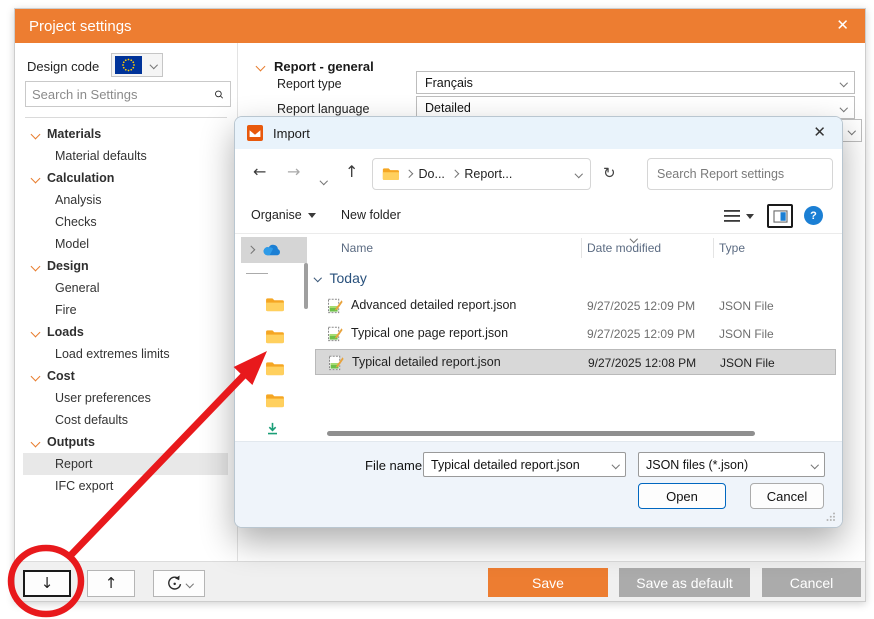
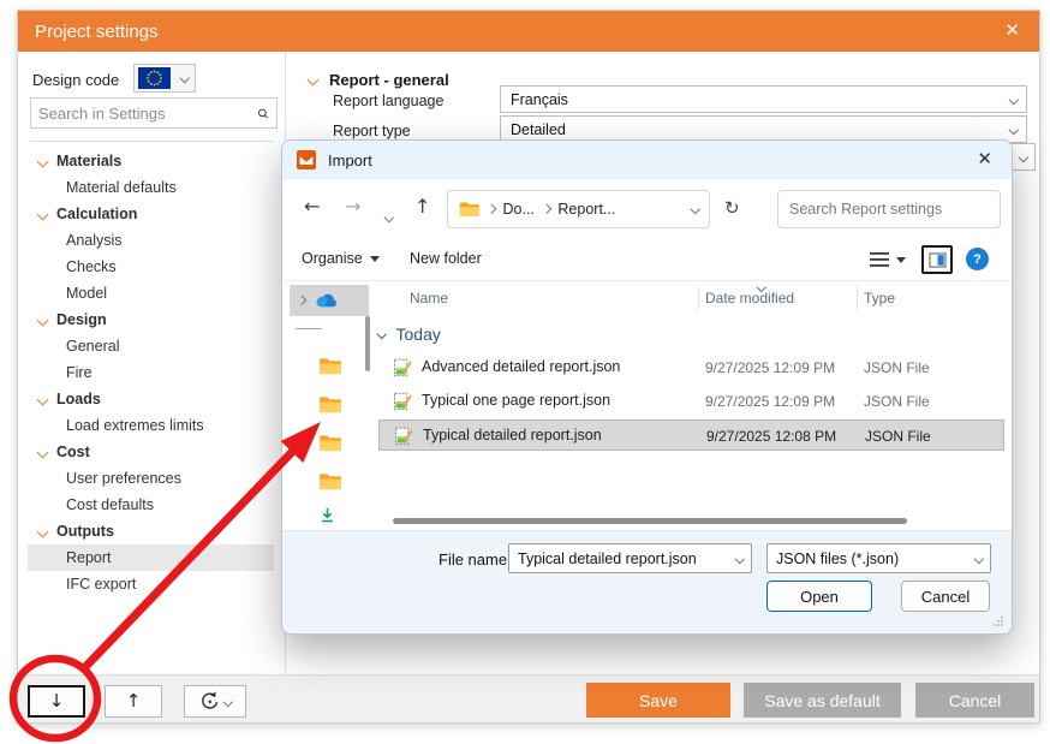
  Project settings
  ✕
  Design code
  Search in Settings
  Materials
  Material defaults
  Calculation
  Analysis
  Checks
  Model
  Design
  General
  Fire
  Loads
  Load extremes limits
  Cost
  User preferences
  Cost defaults
  Outputs
  Report
  IFC export
  Report - general
- Report type
+ Report language
  Français
- Report language
+ Report type
  Detailed
  ↓
  ↑
  Save
  Save as default
  Cancel
  Import
  ✕
  ←
  →
  ↑
  Do...
  Report...
  ↻
  Search Report settings
  Organise
  New folder
  ?
  Name
  Date modified
  Type
  Today
  Advanced detailed report.json
  9/27/2025 12:09 PM
  JSON File
  Typical one page report.json
  9/27/2025 12:09 PM
  JSON File
  Typical detailed report.json
  9/27/2025 12:08 PM
  JSON File
  File name
  Typical detailed report.json
  JSON files (*.json)
  Open
  Cancel
